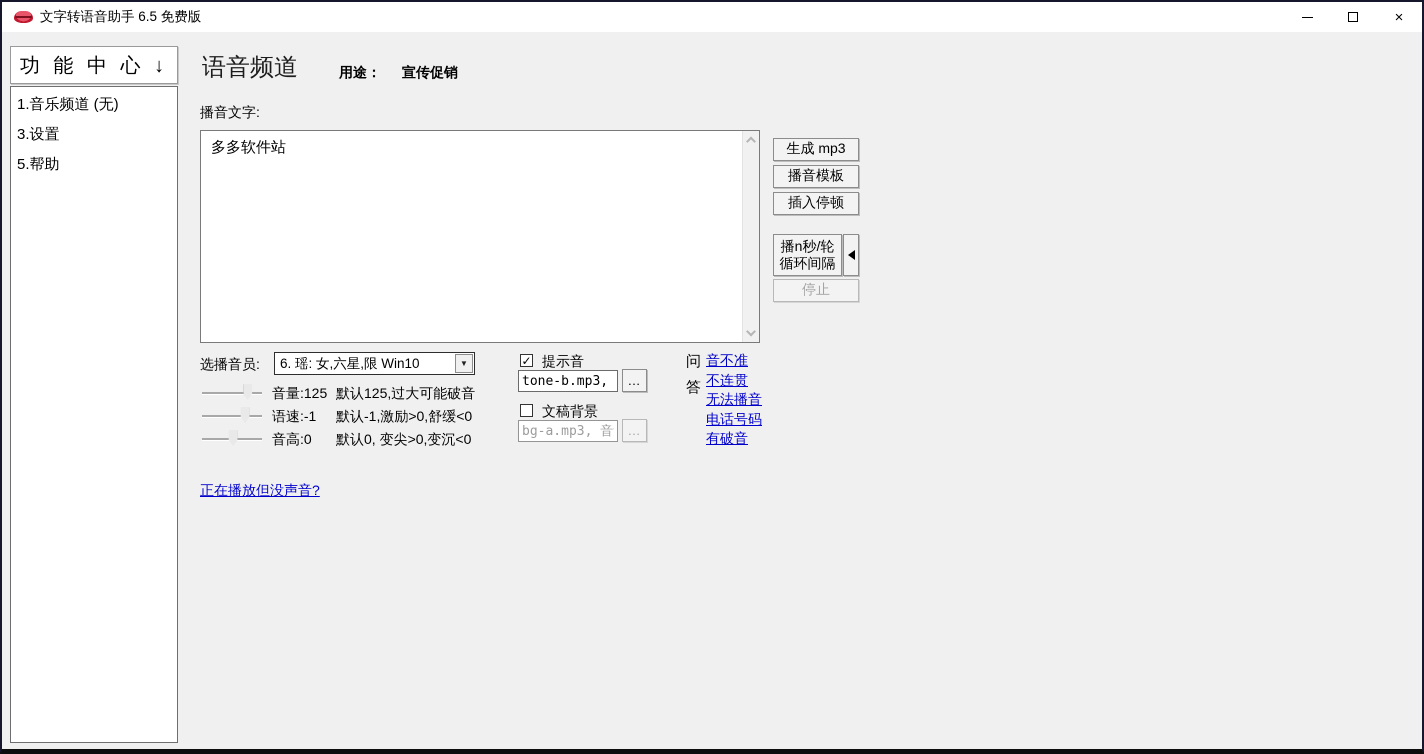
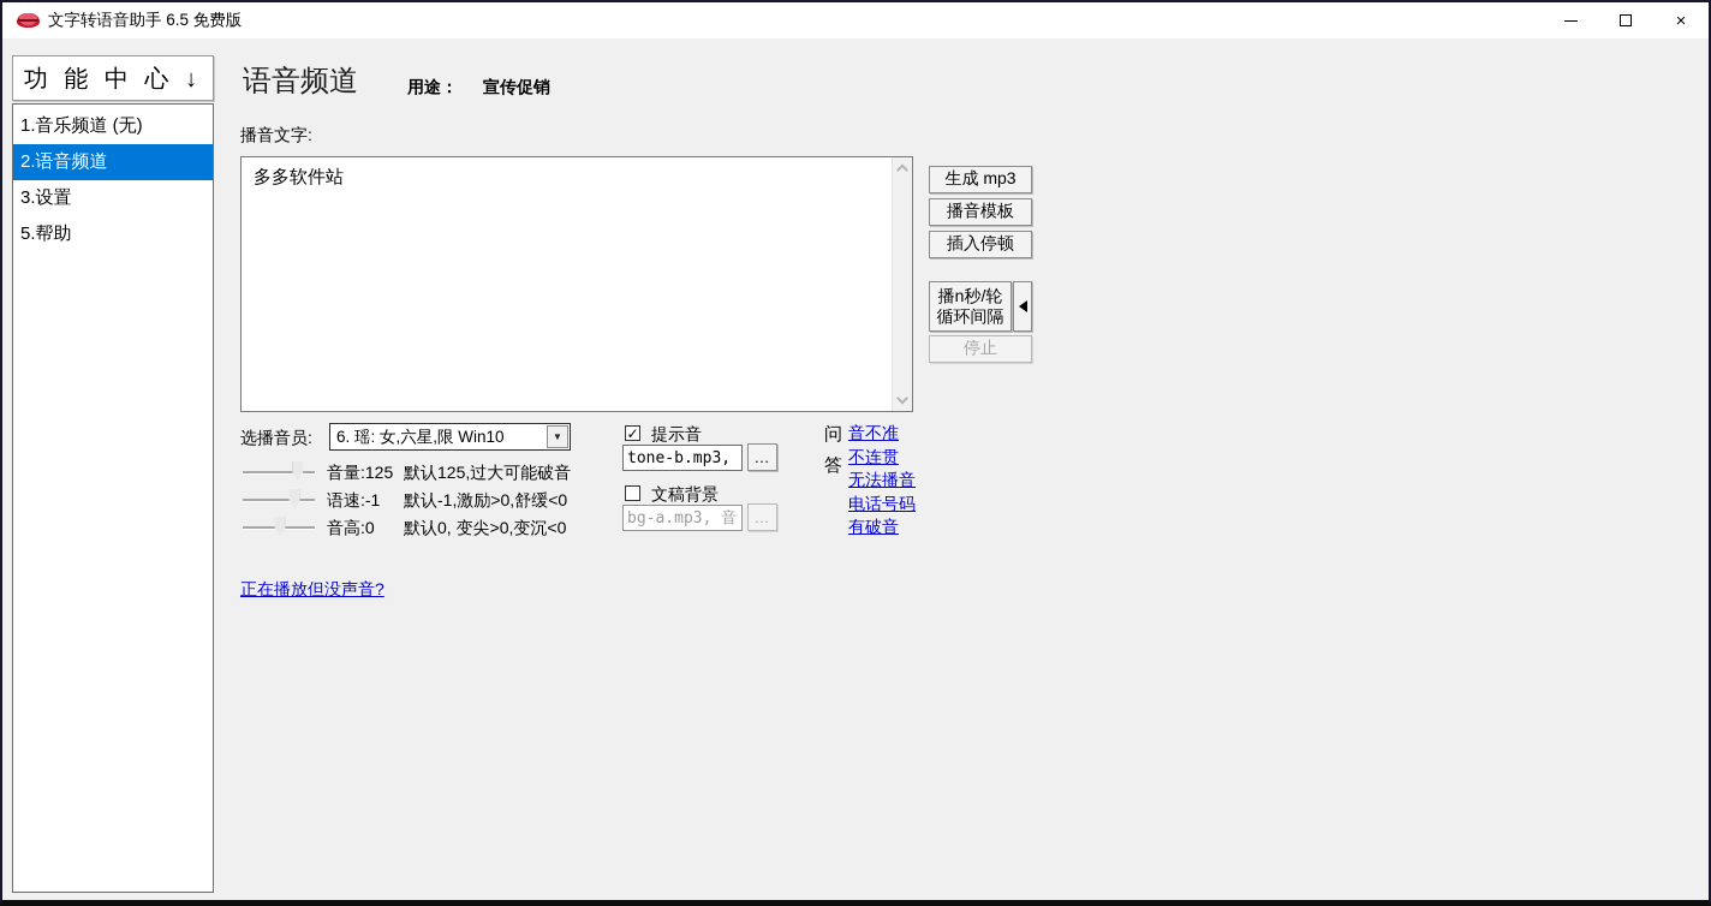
  文字转语音助手 6.5 免费版
  ×
  功 能 中 心 ↓
  1.音乐频道 (无)
+ 2.语音频道
  3.设置
  5.帮助
  语音频道
  用途：
  宣传促销
  播音文字:
  多多软件站
  生成 mp3
  播音模板
  插入停顿
  播n秒/轮
  循环间隔
  停止
  选播音员:
  6. 瑶: 女,六星,限 Win10
  ▼
  音量:125
  默认125,过大可能破音
  语速:-1
  默认-1,激励>0,舒缓<0
  音高:0
  默认0, 变尖>0,变沉<0
  ✓
  提示音
  tone-b.mp3,
  …
  文稿背景
  bg-a.mp3, 音
  …
  问
  答
  音不准
  不连贯
  无法播音
  电话号码
  有破音
  正在播放但没声音?
